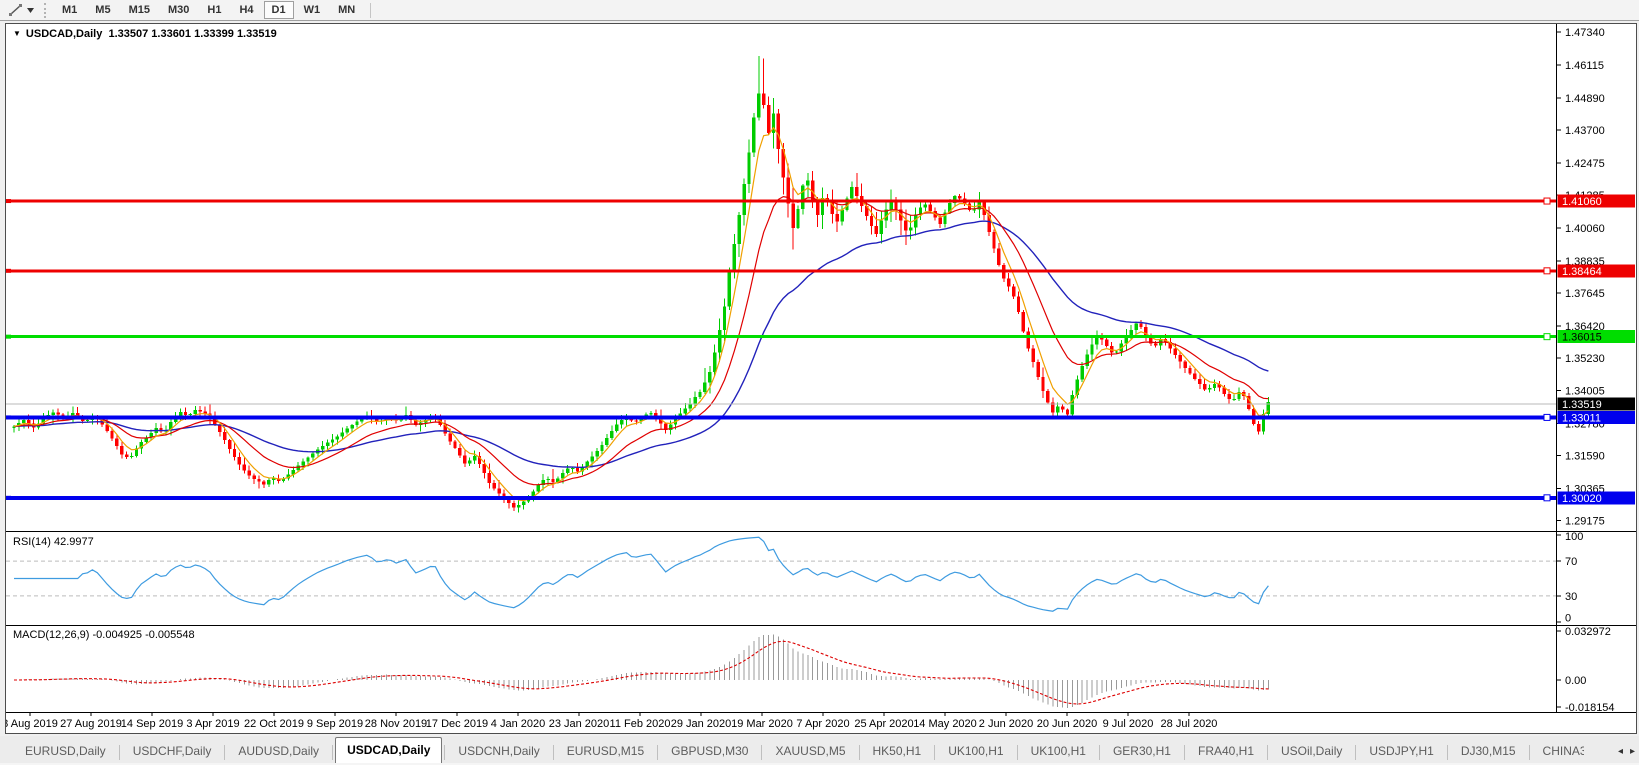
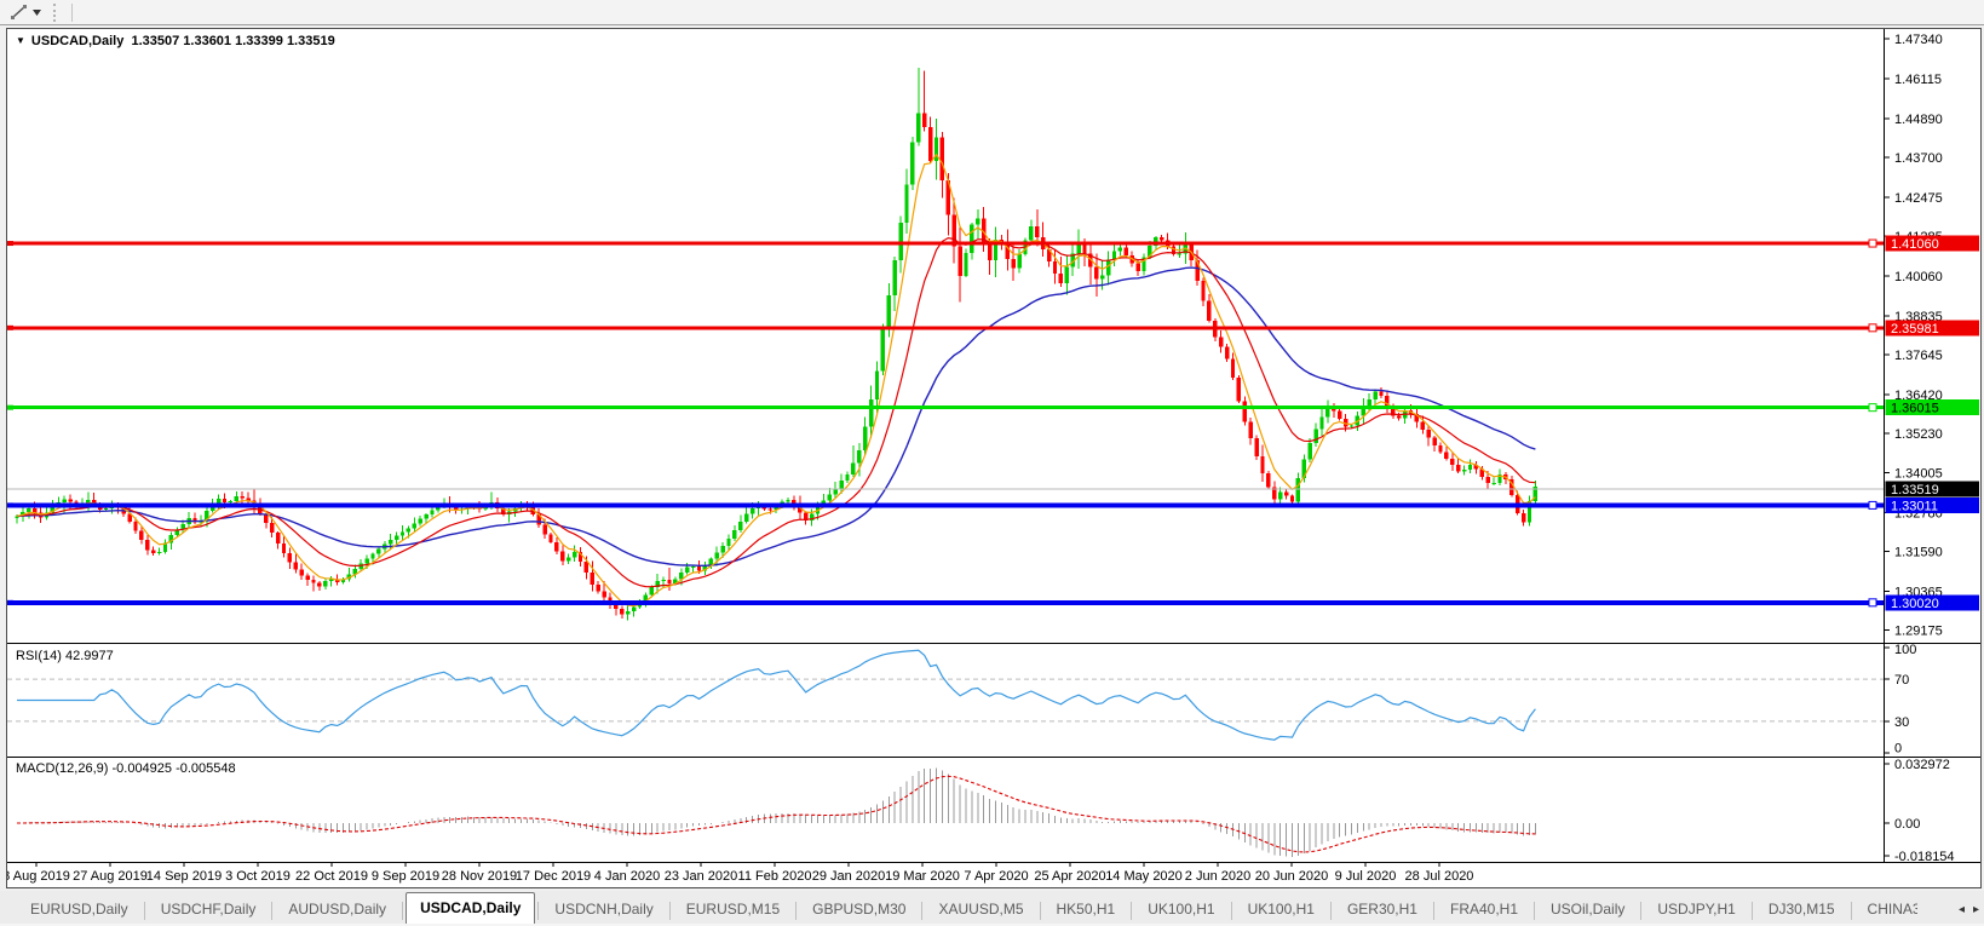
- M1
- M5
- M15
- M30
- H1
- H4
- D1
- W1
- MN
  1.47340
  1.46115
  1.44890
  1.43700
  1.42475
  1.40060
  1.38835
  1.37645
  1.36420
  1.35230
  1.34005
  1.32780
  1.31590
  1.30365
  1.29175
  1.41060
- 1.38464
+ 2.35981
  1.36015
  1.33011
  1.30020
  1.33519
  100
  70
  30
  0
  0.032972
  0.00
  -0.018154
  8 Aug 2019
  27 Aug 2019
  14 Sep 2019
- 3 Apr 2019
+ 3 Oct 2019
  22 Oct 2019
  9 Sep 2019
  28 Nov 2019
  17 Dec 2019
  4 Jan 2020
  23 Jan 2020
  11 Feb 2020
  29 Jan 2020
  19 Mar 2020
  7 Apr 2020
  25 Apr 2020
  14 May 2020
  2 Jun 2020
  20 Jun 2020
  9 Jul 2020
  28 Jul 2020
  ▼ USDCAD,Daily 1.33507 1.33601 1.33399 1.33519
  RSI(14) 42.9977
  MACD(12,26,9) -0.004925 -0.005548
  EURUSD,Daily
  USDCHF,Daily
  AUDUSD,Daily
  USDCAD,Daily
  USDCNH,Daily
  EURUSD,M15
  GBPUSD,M30
  XAUUSD,M5
  HK50,H1
  UK100,H1
  UK100,H1
  GER30,H1
  FRA40,H1
  USOil,Daily
  USDJPY,H1
  DJ30,M15
  ◂
  ▸
